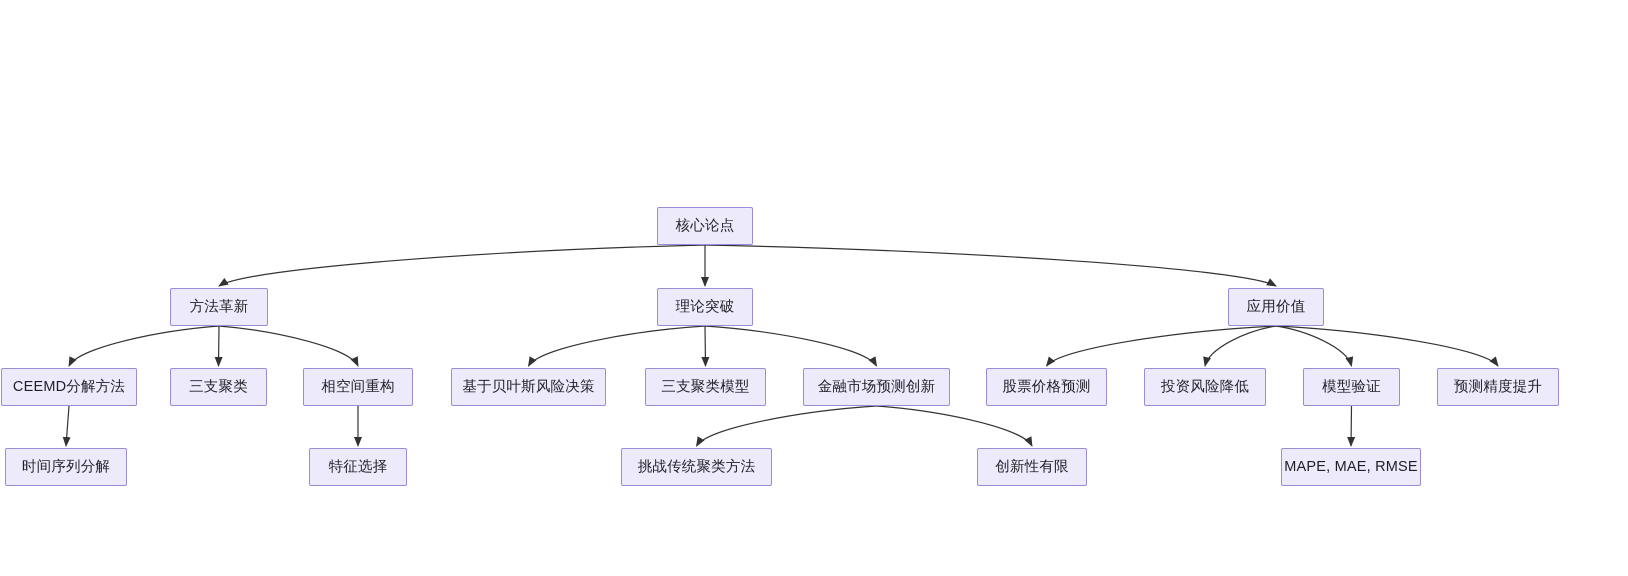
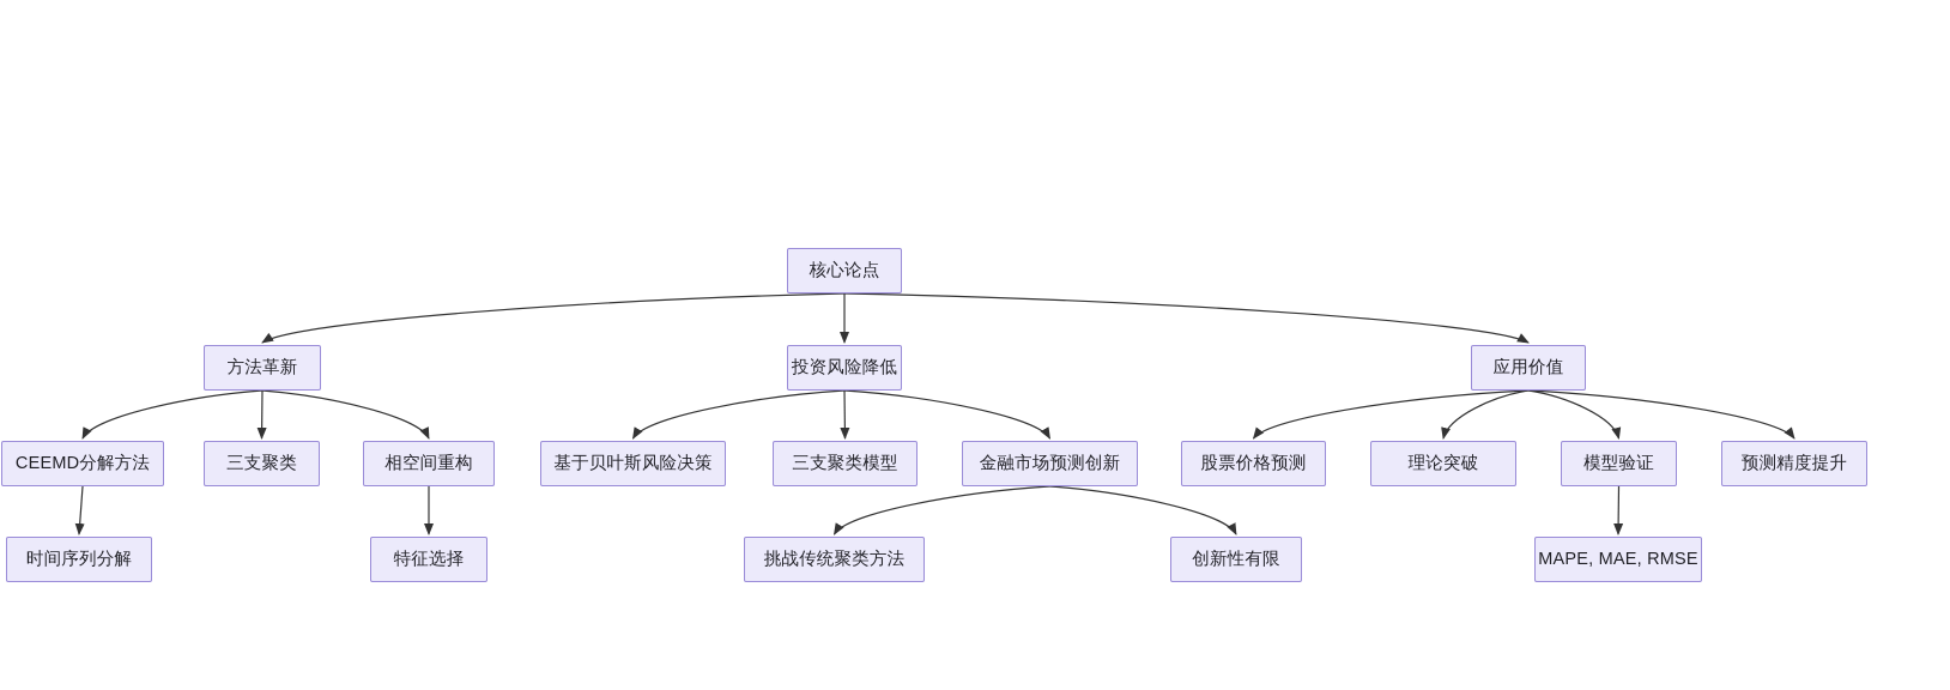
  核心论点
  方法革新
- 理论突破
+ 投资风险降低
  应用价值
  CEEMD分解方法
  三支聚类
  相空间重构
  基于贝叶斯风险决策
  三支聚类模型
  金融市场预测创新
  股票价格预测
- 投资风险降低
+ 理论突破
  模型验证
  预测精度提升
  时间序列分解
  特征选择
  挑战传统聚类方法
  创新性有限
  MAPE, MAE, RMSE
